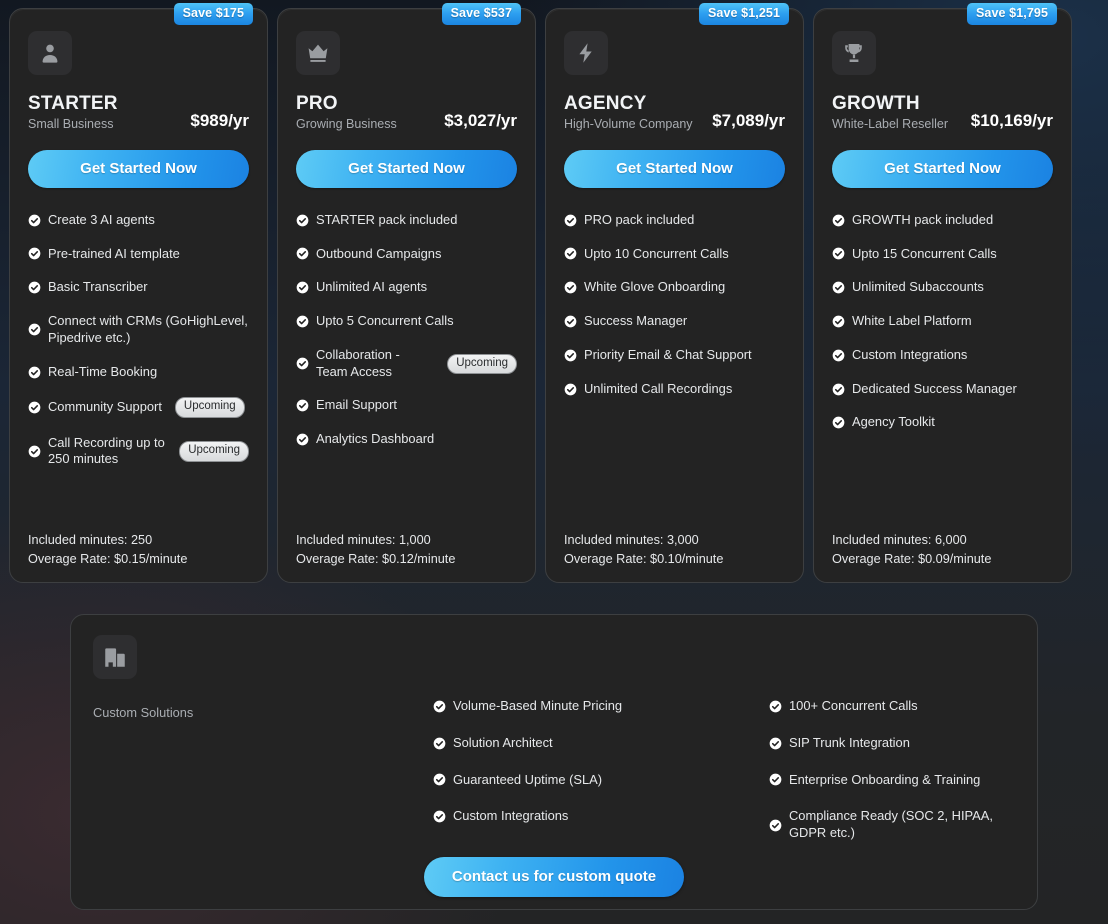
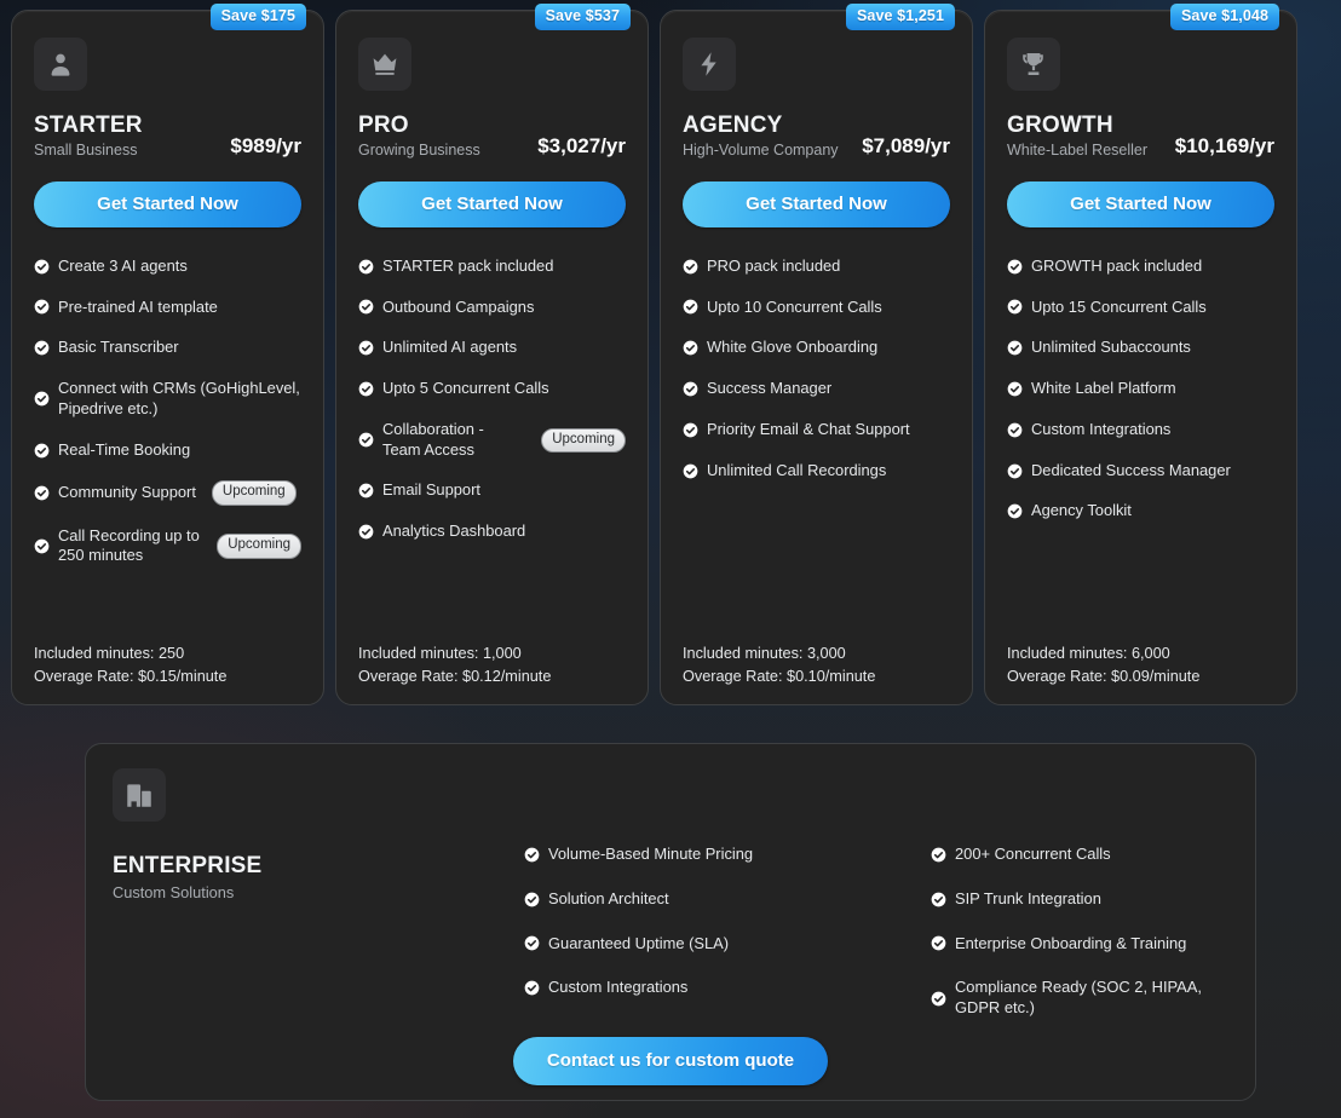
  Save $175
  STARTER
  Small Business
  $989/yr
  Get Started Now
  Create 3 AI agents
  Pre-trained AI template
  Basic Transcriber
  Connect with CRMs (GoHighLevel, Pipedrive etc.)
  Real-Time Booking
  Community Support
  Upcoming
  Call Recording up to 250 minutes
  Upcoming
  Included minutes: 250
  Overage Rate: $0.15/minute
  Save $537
  PRO
  Growing Business
  $3,027/yr
  Get Started Now
  STARTER pack included
  Outbound Campaigns
  Unlimited AI agents
  Upto 5 Concurrent Calls
  Collaboration - Team Access
  Upcoming
  Email Support
  Analytics Dashboard
  Included minutes: 1,000
  Overage Rate: $0.12/minute
  Save $1,251
  AGENCY
  High-Volume Company
  $7,089/yr
  Get Started Now
  PRO pack included
  Upto 10 Concurrent Calls
  White Glove Onboarding
  Success Manager
  Priority Email & Chat Support
  Unlimited Call Recordings
  Included minutes: 3,000
  Overage Rate: $0.10/minute
- Save $1,795
+ Save $1,048
  GROWTH
  White-Label Reseller
  $10,169/yr
  Get Started Now
  GROWTH pack included
  Upto 15 Concurrent Calls
  Unlimited Subaccounts
  White Label Platform
  Custom Integrations
  Dedicated Success Manager
  Agency Toolkit
  Included minutes: 6,000
  Overage Rate: $0.09/minute
+ ENTERPRISE
  Custom Solutions
  Volume-Based Minute Pricing
  Solution Architect
  Guaranteed Uptime (SLA)
  Custom Integrations
- 100+ Concurrent Calls
+ 200+ Concurrent Calls
  SIP Trunk Integration
  Enterprise Onboarding & Training
  Compliance Ready (SOC 2, HIPAA, GDPR etc.)
  Contact us for custom quote
